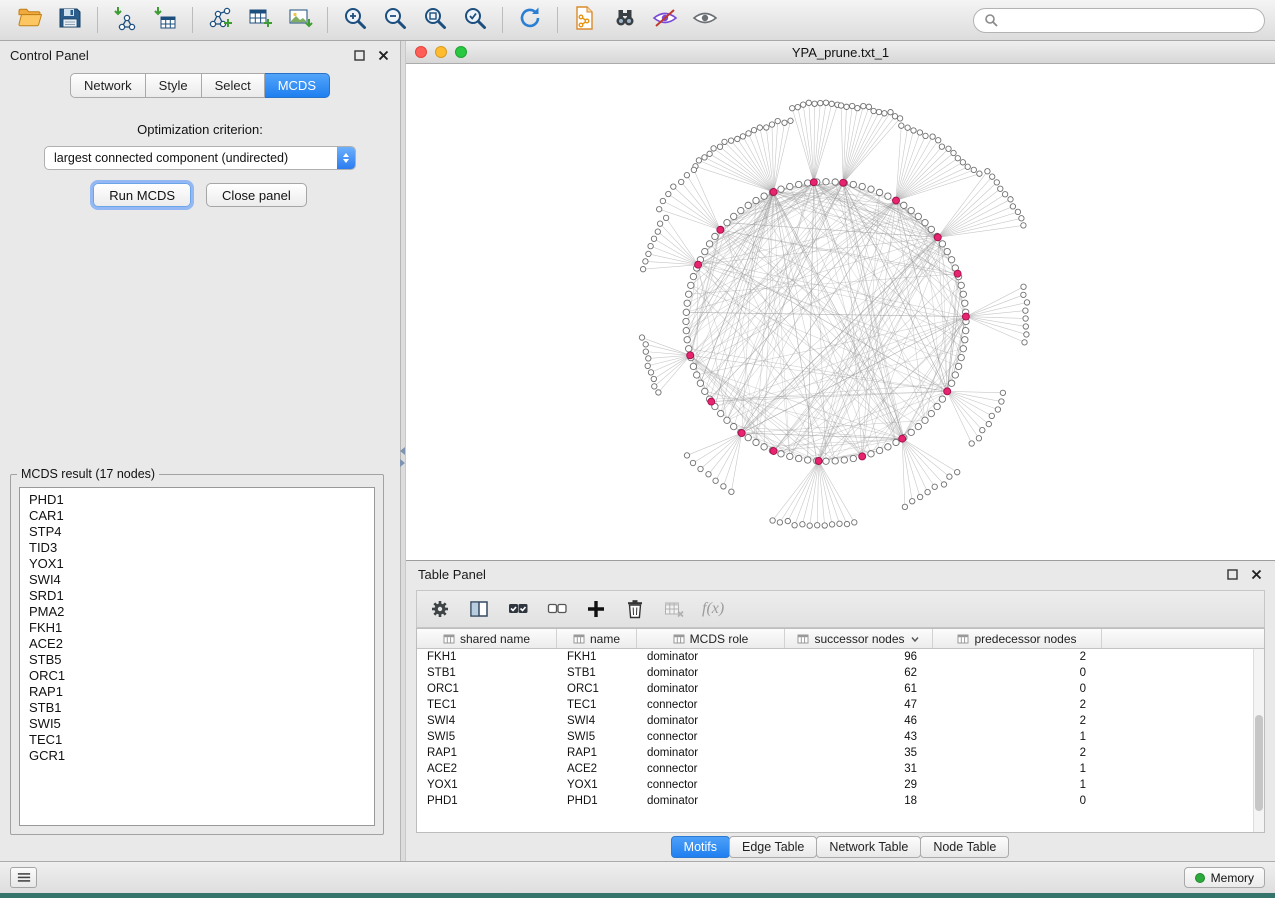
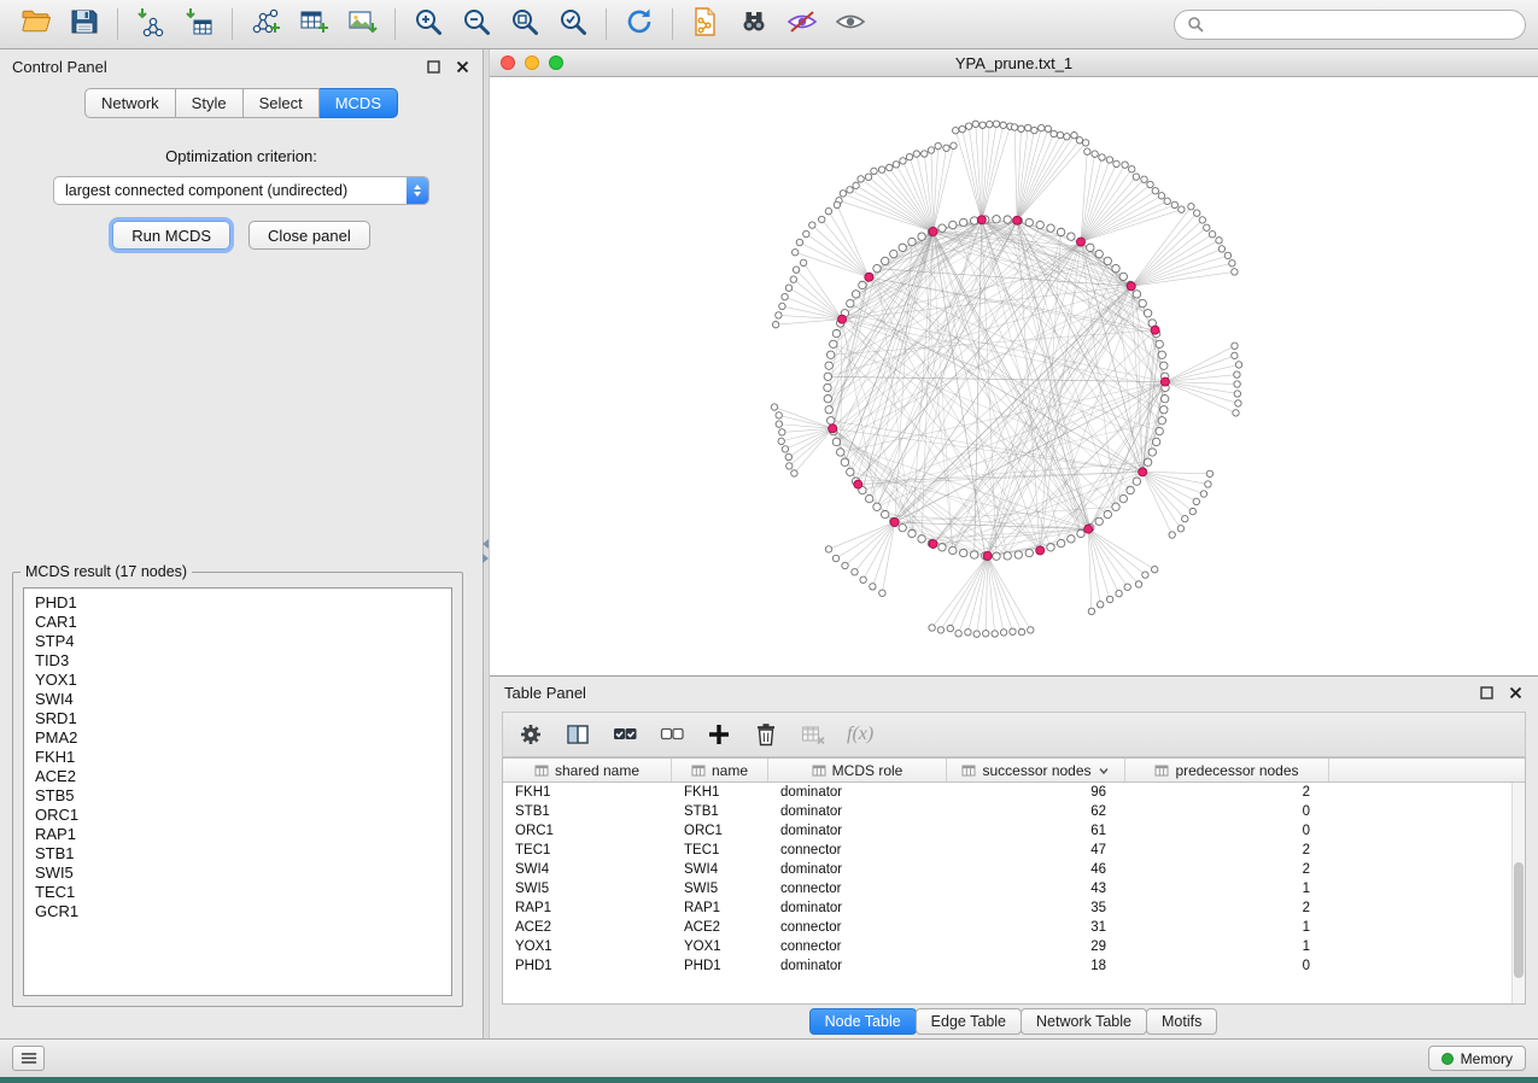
  Control Panel
  Network
  Style
  Select
  MCDS
  Optimization criterion:
  largest connected component (undirected)
  Run MCDS
  Close panel
  MCDS result (17 nodes)
  PHD1
  CAR1
  STP4
  TID3
  YOX1
  SWI4
  SRD1
  PMA2
  FKH1
  ACE2
  STB5
  ORC1
  RAP1
  STB1
  SWI5
  TEC1
  GCR1
  YPA_prune.txt_1
  Table Panel
  f(x)
  shared name
  name
  MCDS role
  successor nodes
  predecessor nodes
  FKH1
  FKH1
  dominator
  96
  2
  STB1
  STB1
  dominator
  62
  0
  ORC1
  ORC1
  dominator
  61
  0
  TEC1
  TEC1
  connector
  47
  2
  SWI4
  SWI4
  dominator
  46
  2
  SWI5
  SWI5
  connector
  43
  1
  RAP1
  RAP1
  dominator
  35
  2
  ACE2
  ACE2
  connector
  31
  1
  YOX1
  YOX1
  connector
  29
  1
  PHD1
  PHD1
  dominator
  18
  0
- Motifs
+ Node Table
  Edge Table
  Network Table
- Node Table
+ Motifs
  Memory
